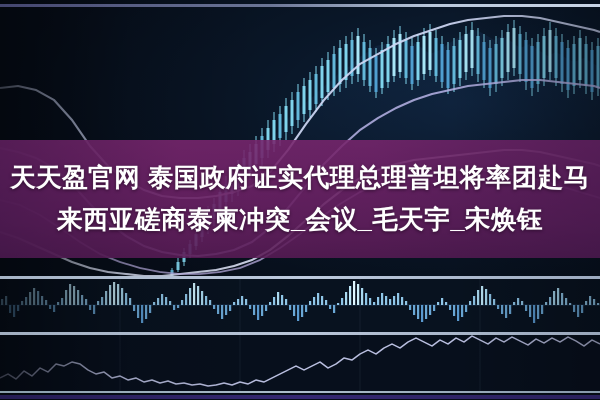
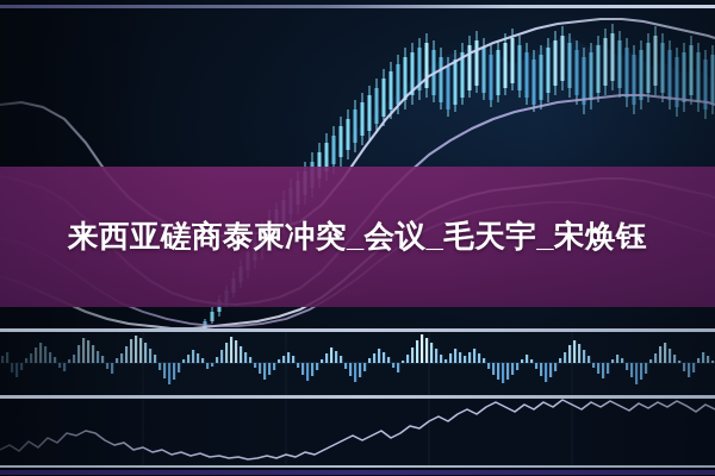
- 天天盈官网 泰国政府证实代理总理普坦将率团赴马
  来西亚磋商泰柬冲突_会议_毛天宇_宋焕钰
